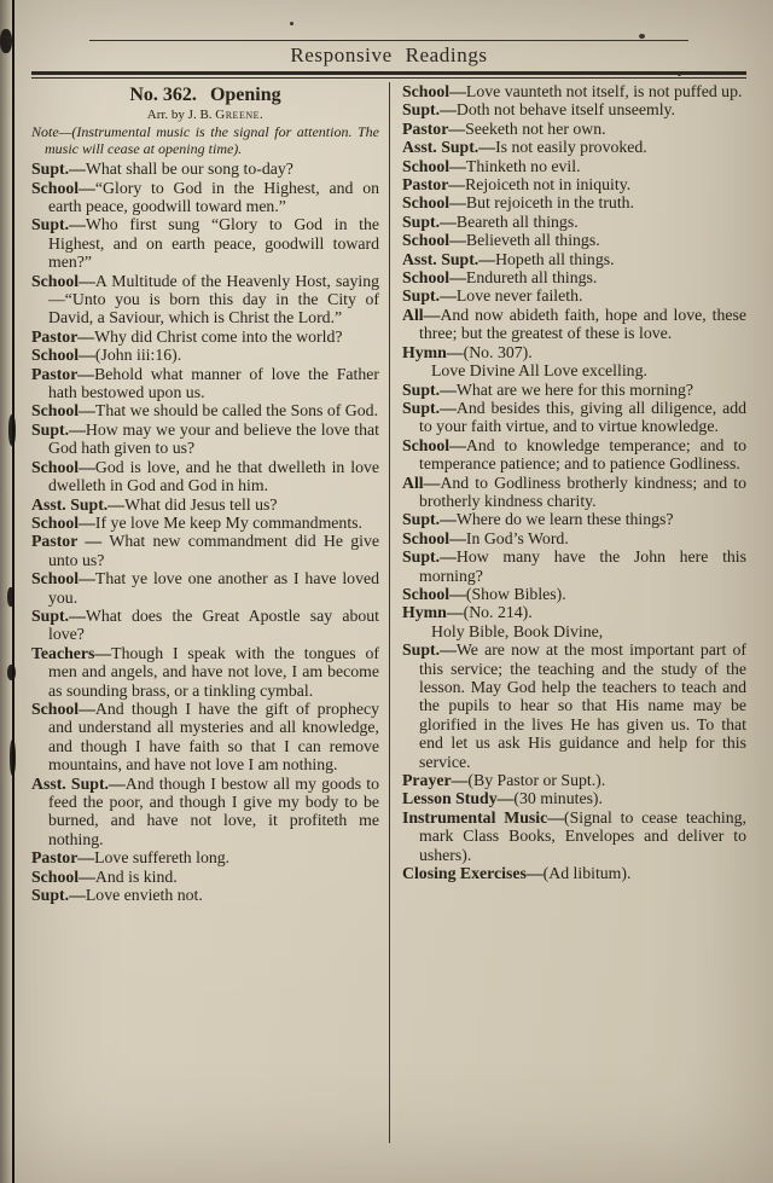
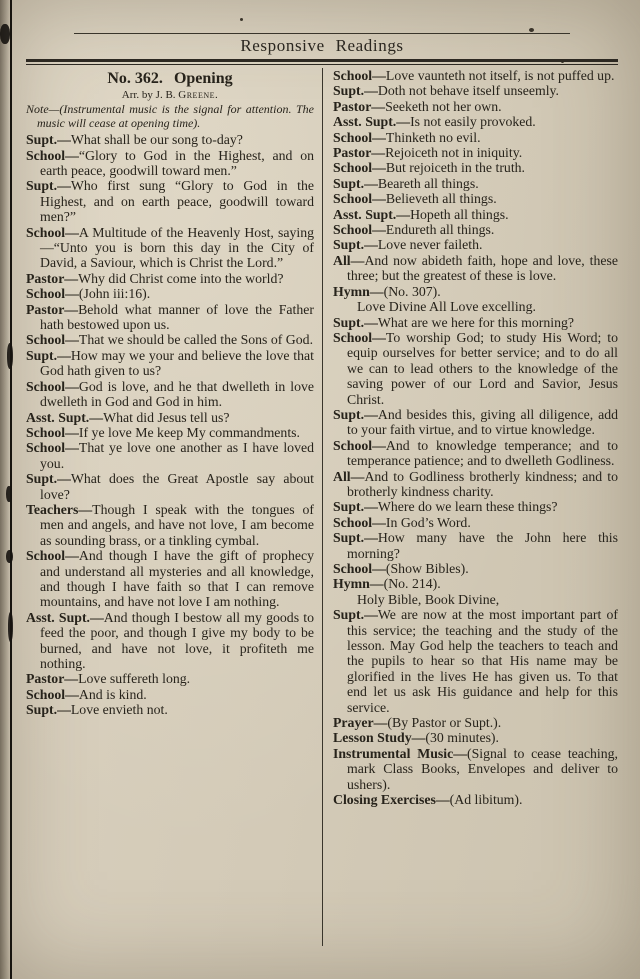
  Responsive Readings
  No. 362. Opening
  Arr. by J. B. Greene.
  Note—(Instrumental music is the signal for attention. The music will cease at opening time).
  Supt.—What shall be our song to-day?
  School—“Glory to God in the Highest, and on earth peace, goodwill toward men.”
  Supt.—Who first sung “Glory to God in the Highest, and on earth peace, goodwill toward men?”
  School—A Multitude of the Heavenly Host, saying—“Unto you is born this day in the City of David, a Saviour, which is Christ the Lord.”
  Pastor—Why did Christ come into the world?
  School—(John iii:16).
  Pastor—Behold what manner of love the Father hath bestowed upon us.
  School—That we should be called the Sons of God.
  Supt.—How may we your and believe the love that God hath given to us?
  School—God is love, and he that dwelleth in love dwelleth in God and God in him.
  Asst. Supt.—What did Jesus tell us?
  School—If ye love Me keep My commandments.
- Pastor — What new commandment did He give unto us?
  School—That ye love one another as I have loved you.
  Supt.—What does the Great Apostle say about love?
  Teachers—Though I speak with the tongues of men and angels, and have not love, I am become as sounding brass, or a tinkling cymbal.
  School—And though I have the gift of prophecy and understand all mysteries and all knowledge, and though I have faith so that I can remove mountains, and have not love I am nothing.
  Asst. Supt.—And though I bestow all my goods to feed the poor, and though I give my body to be burned, and have not love, it profiteth me nothing.
  Pastor—Love suffereth long.
  School—And is kind.
  Supt.—Love envieth not.
  School—Love vaunteth not itself, is not puffed up.
  Supt.—Doth not behave itself unseemly.
  Pastor—Seeketh not her own.
  Asst. Supt.—Is not easily provoked.
  School—Thinketh no evil.
  Pastor—Rejoiceth not in iniquity.
  School—But rejoiceth in the truth.
  Supt.—Beareth all things.
  School—Believeth all things.
  Asst. Supt.—Hopeth all things.
  School—Endureth all things.
  Supt.—Love never faileth.
  All—And now abideth faith, hope and love, these three; but the greatest of these is love.
  Hymn—(No. 307).
  Love Divine All Love excelling.
  Supt.—What are we here for this morning?
+ School—To worship God; to study His Word; to equip ourselves for better service; and to do all we can to lead others to the knowledge of the saving power of our Lord and Savior, Jesus Christ.
  Supt.—And besides this, giving all diligence, add to your faith virtue, and to virtue knowledge.
- School—And to knowledge temperance; and to temperance patience; and to patience Godliness.
+ School—And to knowledge temperance; and to temperance patience; and to dwelleth Godliness.
  All—And to Godliness brotherly kindness; and to brotherly kindness charity.
  Supt.—Where do we learn these things?
  School—In God’s Word.
  Supt.—How many have the John here this morning?
  School—(Show Bibles).
  Hymn—(No. 214).
  Holy Bible, Book Divine,
  Supt.—We are now at the most important part of this service; the teaching and the study of the lesson. May God help the teachers to teach and the pupils to hear so that His name may be glorified in the lives He has given us. To that end let us ask His guidance and help for this service.
  Prayer—(By Pastor or Supt.).
  Lesson Study—(30 minutes).
  Instrumental Music—(Signal to cease teaching, mark Class Books, Envelopes and deliver to ushers).
  Closing Exercises—(Ad libitum).
